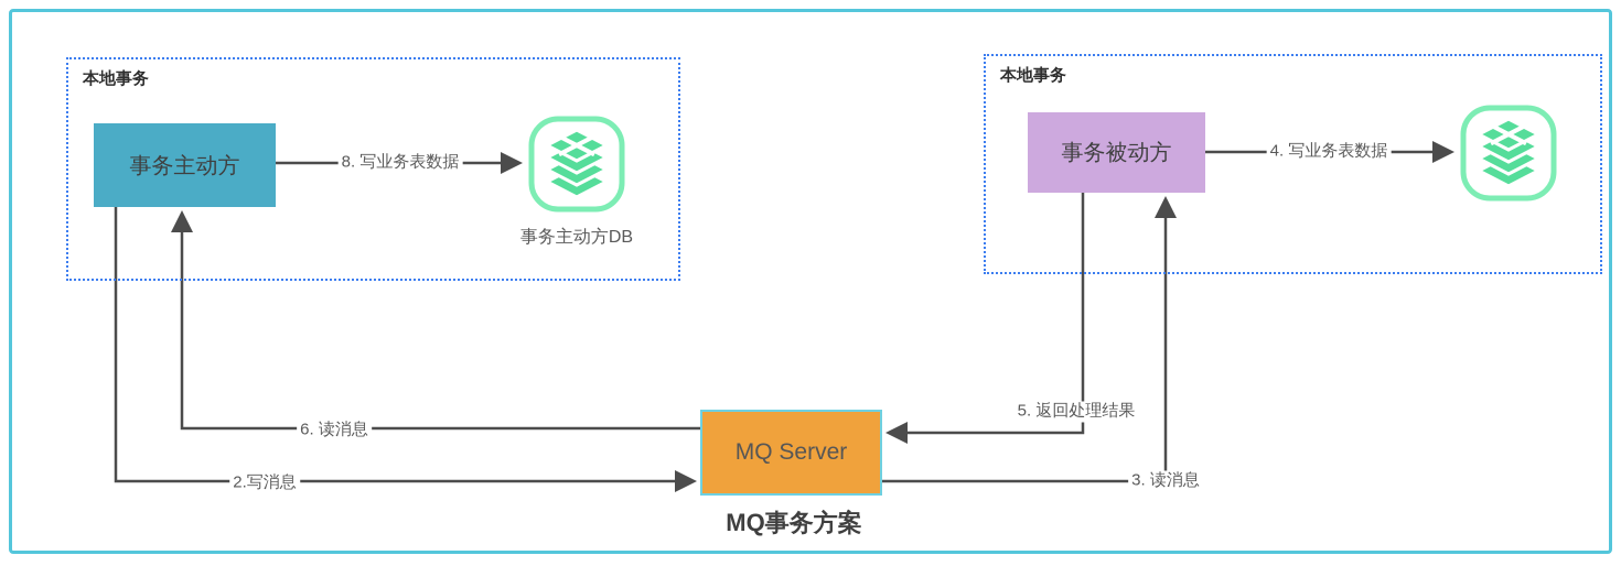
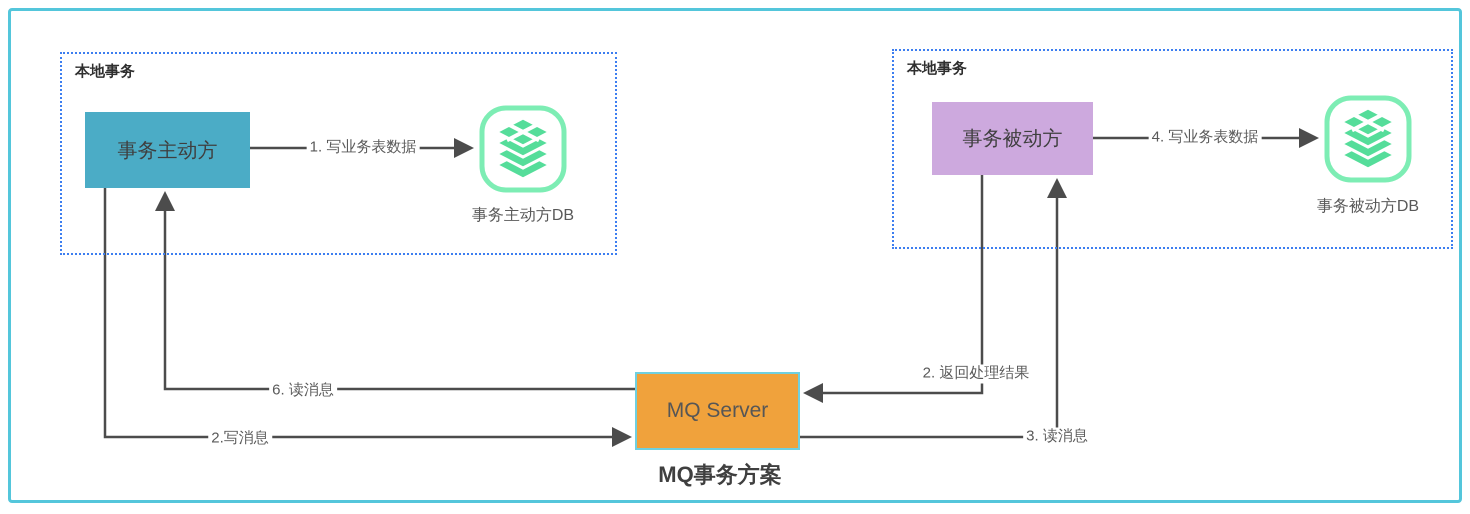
  本地事务
  本地事务
  事务主动方
  事务被动方
  MQ Server
  事务主动方DB
+ 事务被动方DB
- 8. 写业务表数据
+ 1. 写业务表数据
  2.写消息
  3. 读消息
  4. 写业务表数据
- 5. 返回处理结果
+ 2. 返回处理结果
  6. 读消息
  MQ事务方案
